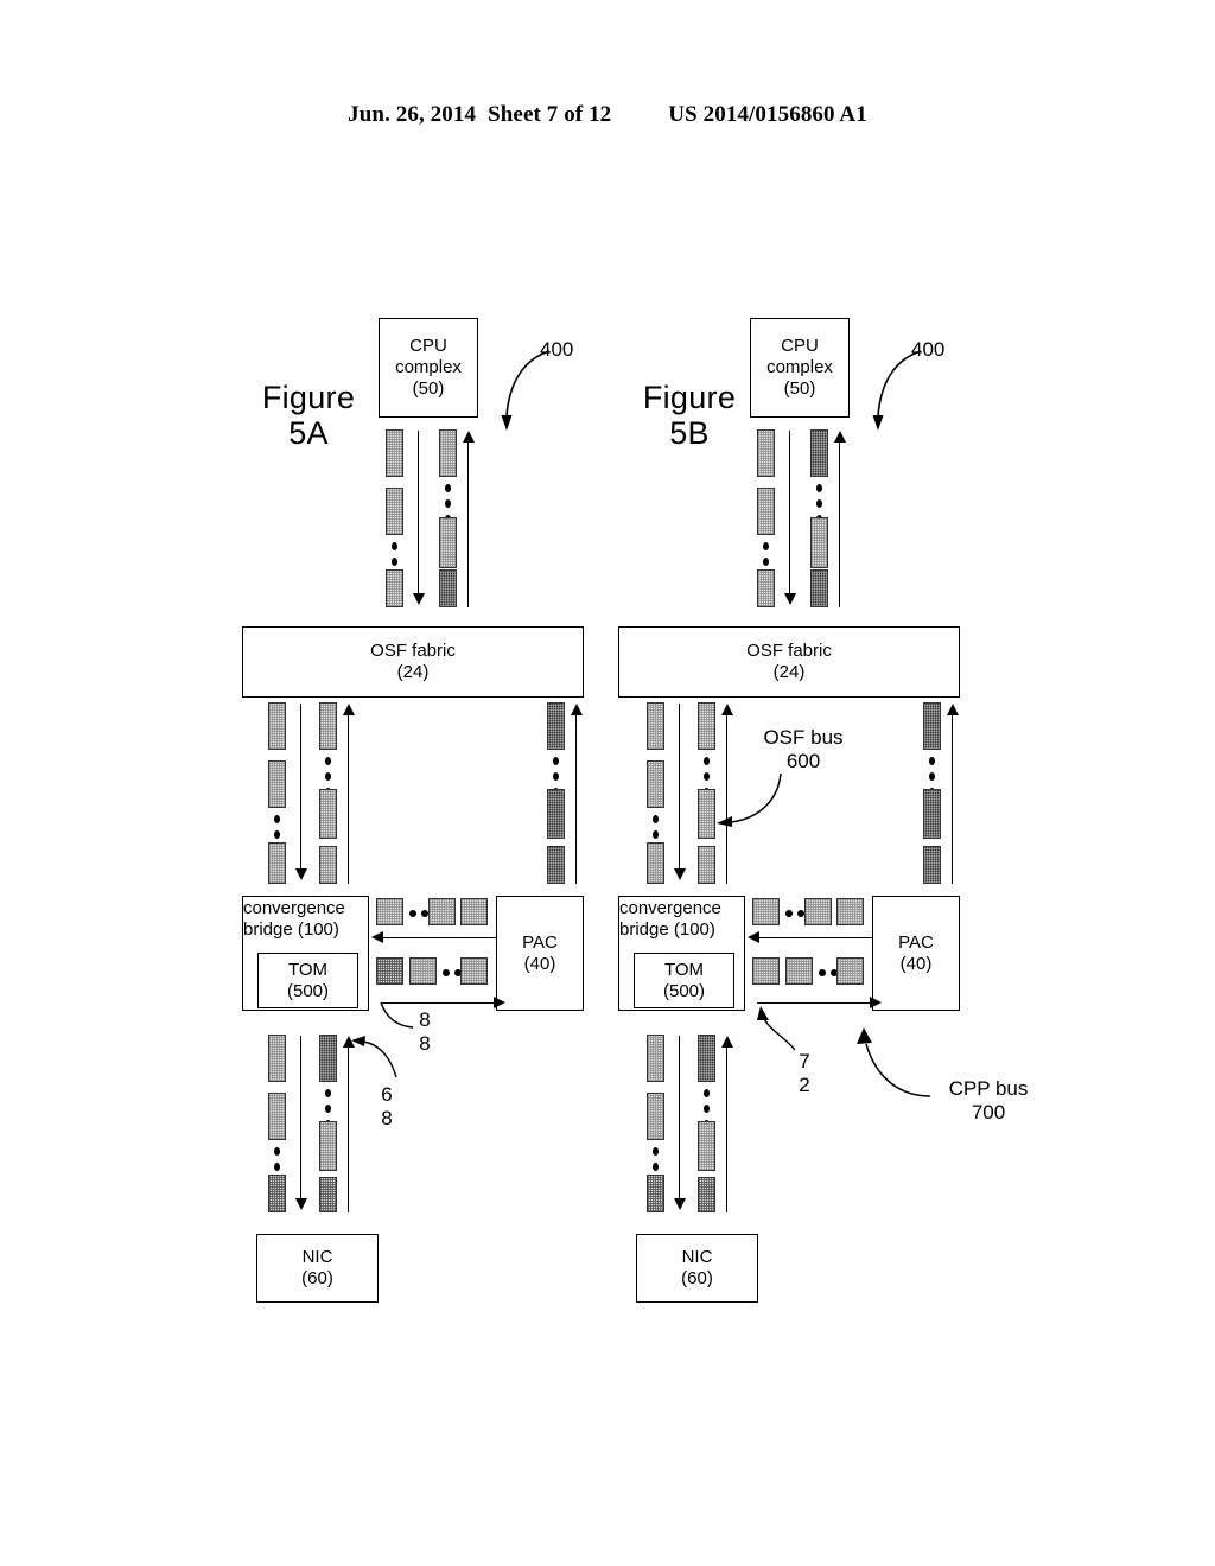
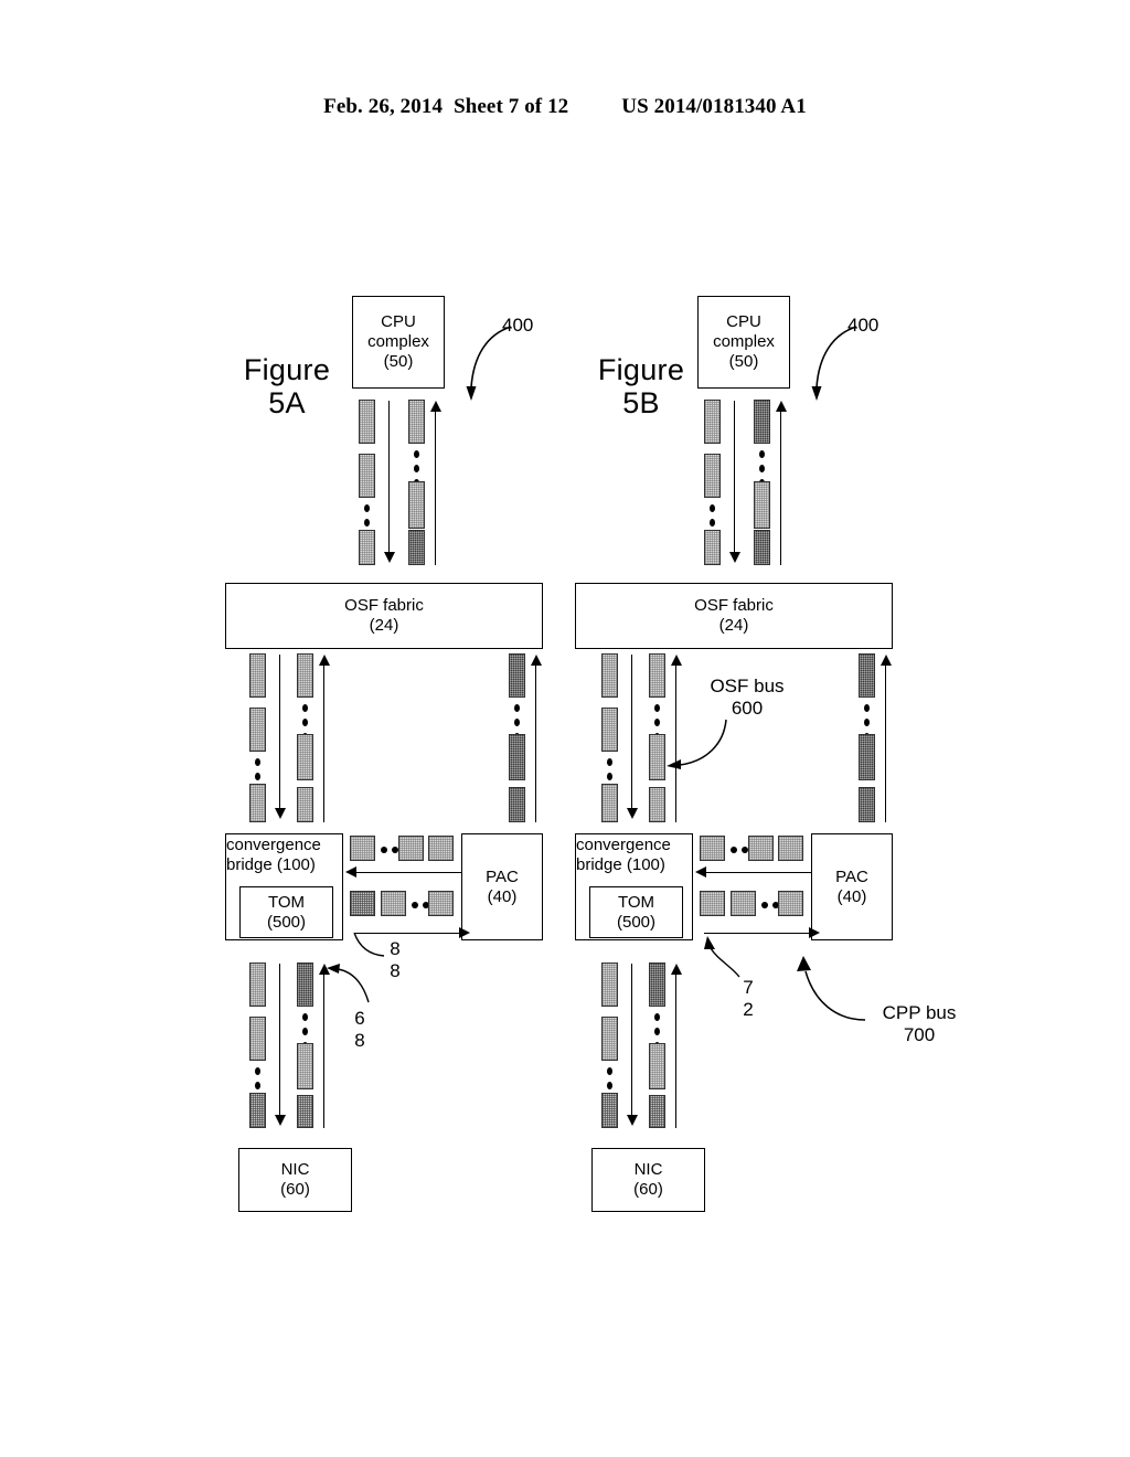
- Jun. 26, 2014
+ Feb. 26, 2014
  Sheet 7 of 12
- US 2014/0156860 A1
+ US 2014/0181340 A1
  Figure
  5A
  CPU
  complex
  (50)
  400
  OSF fabric
  (24)
  convergence
  bridge (100)
  TOM
  (500)
  PAC
  (40)
  8
  8
  6
  8
  NIC
  (60)
  Figure
  5B
  CPU
  complex
  (50)
  400
  OSF fabric
  (24)
  OSF bus
  600
  convergence
  bridge (100)
  TOM
  (500)
  PAC
  (40)
  7
  2
  CPP bus
  700
  NIC
  (60)
